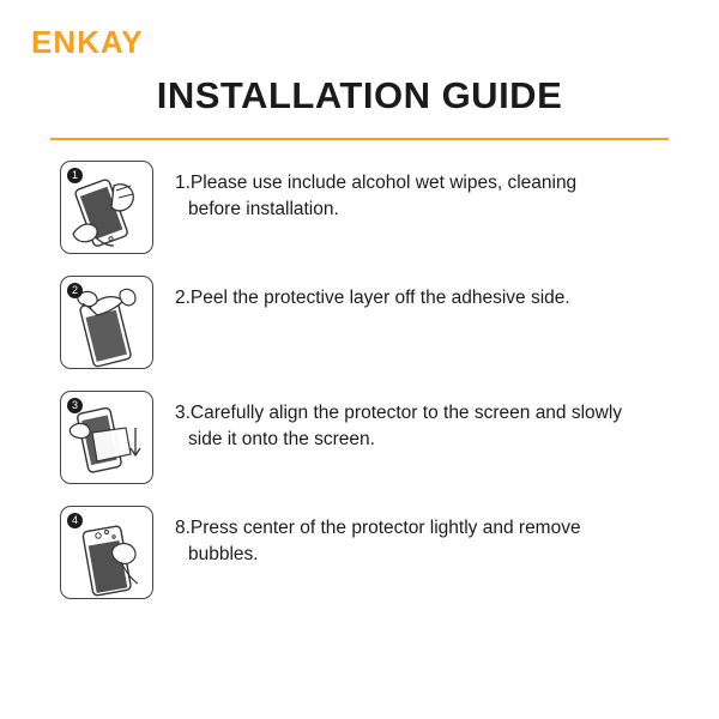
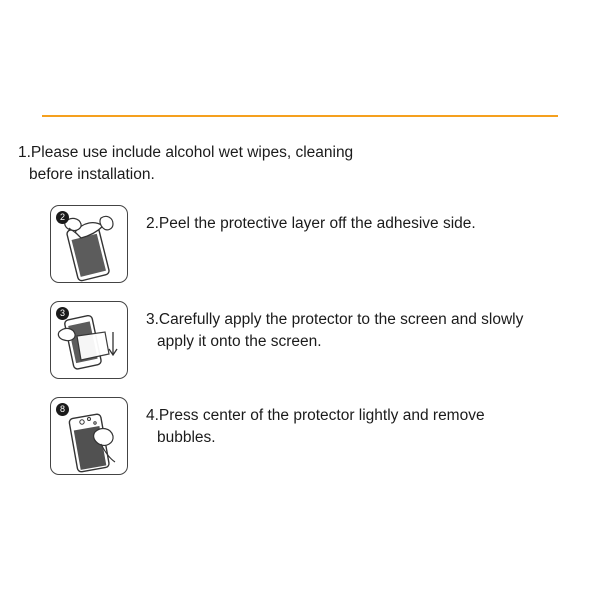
- ENKAY
- INSTALLATION GUIDE
- 1
  1.Please use include alcohol wet wipes, cleaning
  before installation.
  2
  2.Peel the protective layer off the adhesive side.
  3
- 3.Carefully align the protector to the screen and slowly
+ 3.Carefully apply the protector to the screen and slowly
- side it onto the screen.
+ apply it onto the screen.
- 4
+ 8
- 8.Press center of the protector lightly and remove
+ 4.Press center of the protector lightly and remove
  bubbles.
